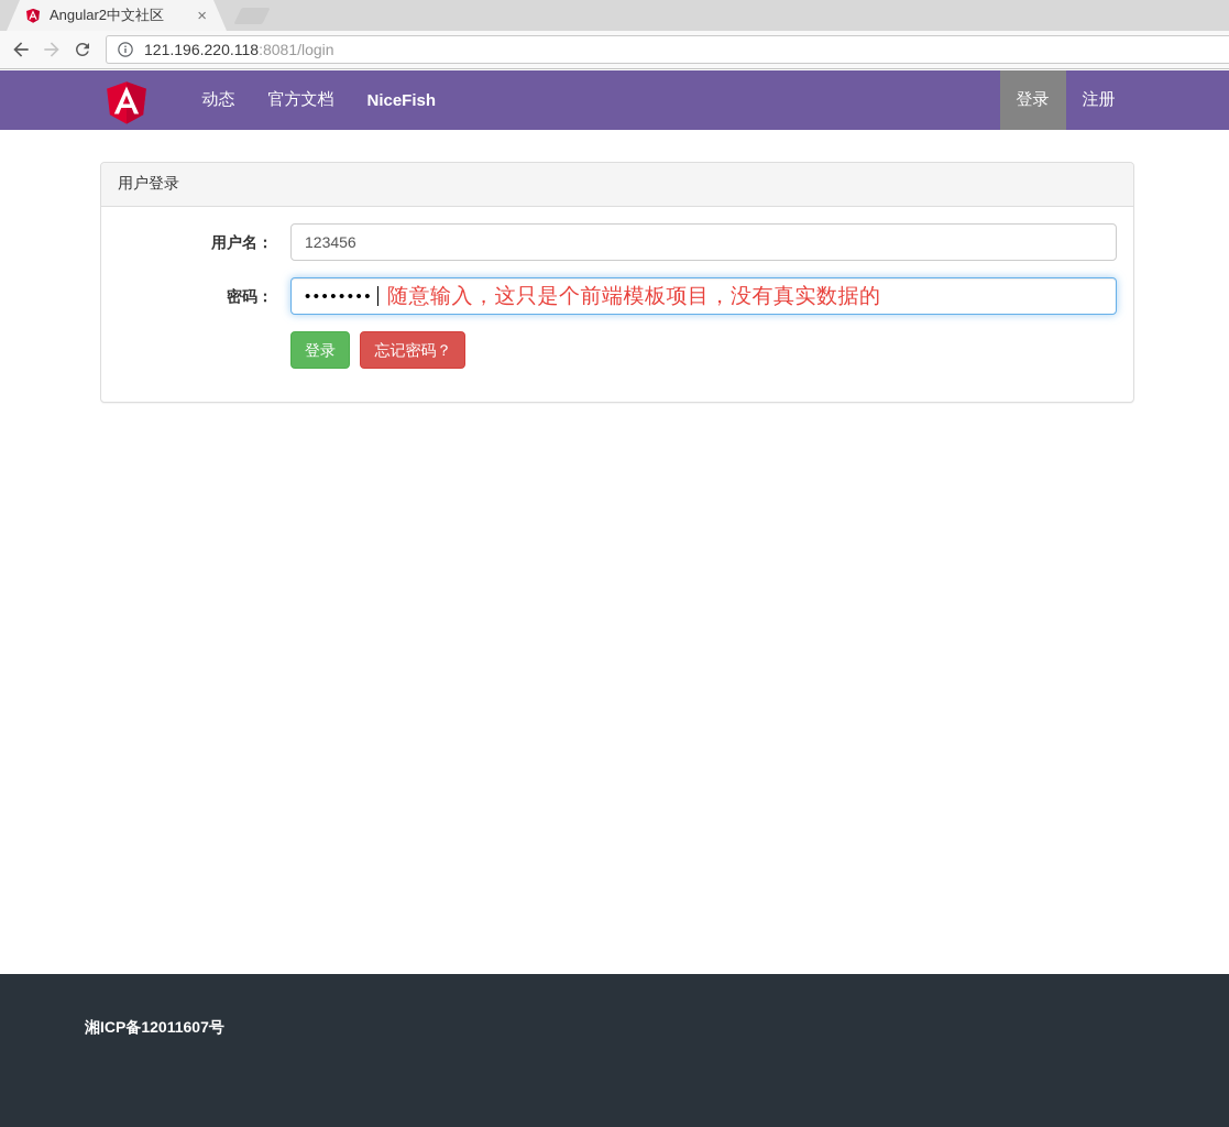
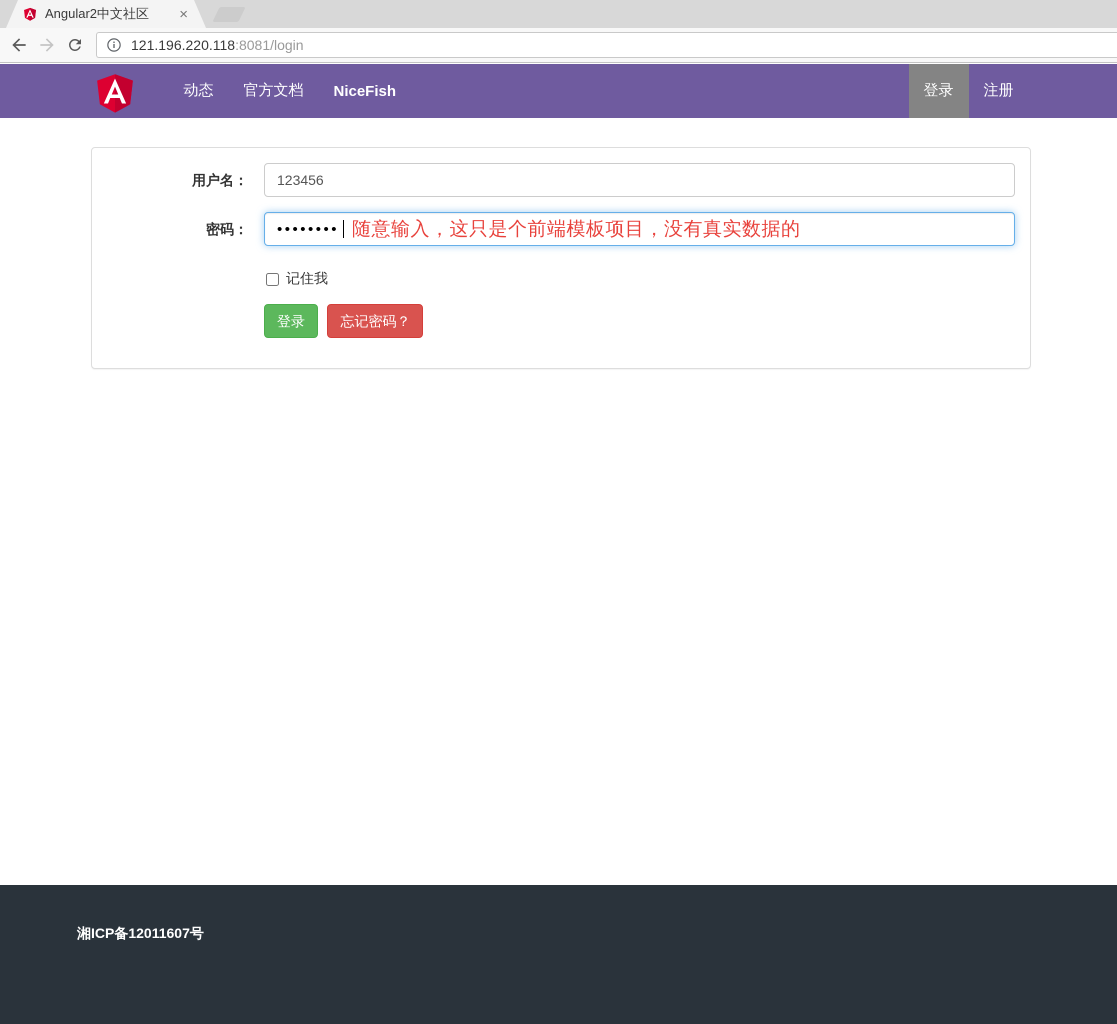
  Angular2中文社区
  ×
  121.196.220.118:8081/login
  动态
  官方文档
  NiceFish
  登录
  注册
- 用户登录
  用户名：
  123456
  密码：
  ••••••••
  随意输入，这只是个前端模板项目，没有真实数据的
+ 记住我
  登录 忘记密码？
  湘ICP备12011607号
